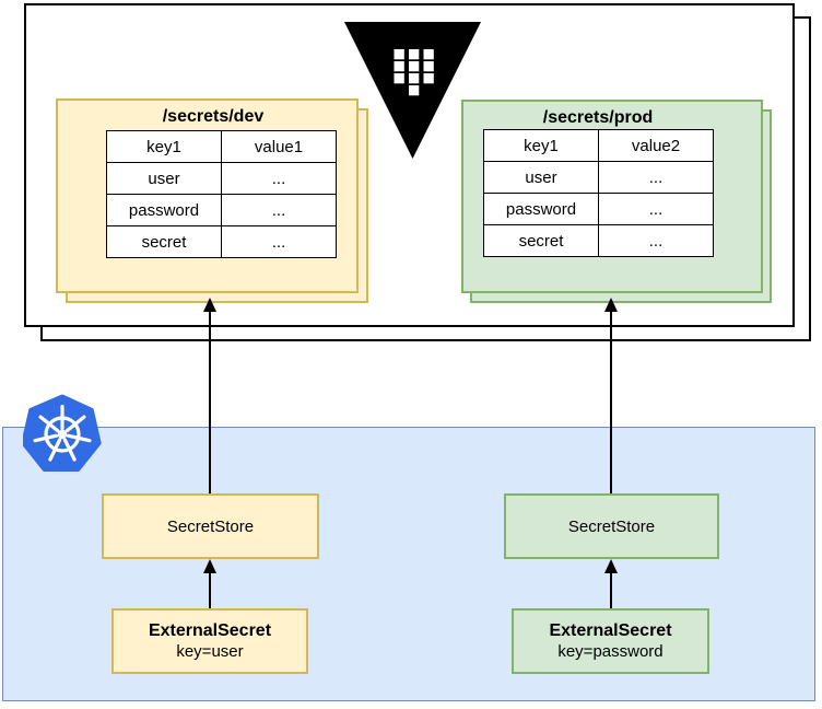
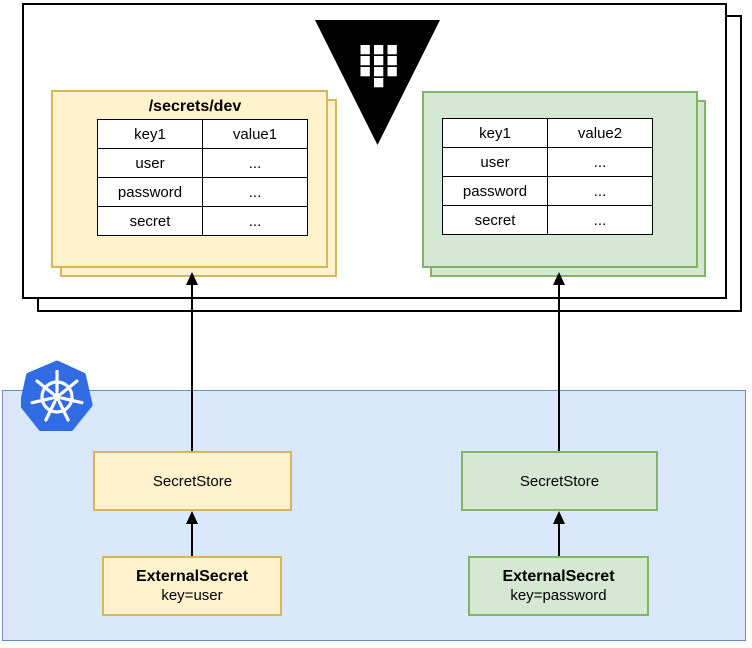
  /secrets/dev
  key1	value1
  user	...
  password	...
  secret	...
- /secrets/prod
  key1	value2
  user	...
  password	...
  secret	...
  SecretStore
  SecretStore
  ExternalSecret
  key=user
  ExternalSecret
  key=password
